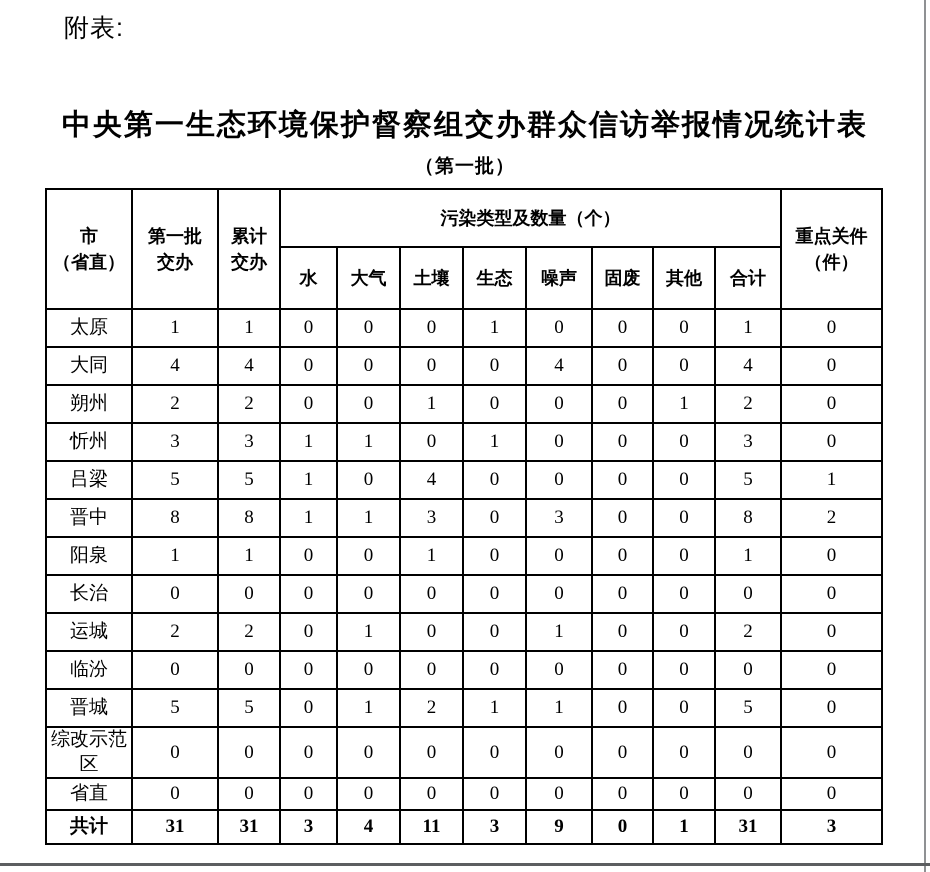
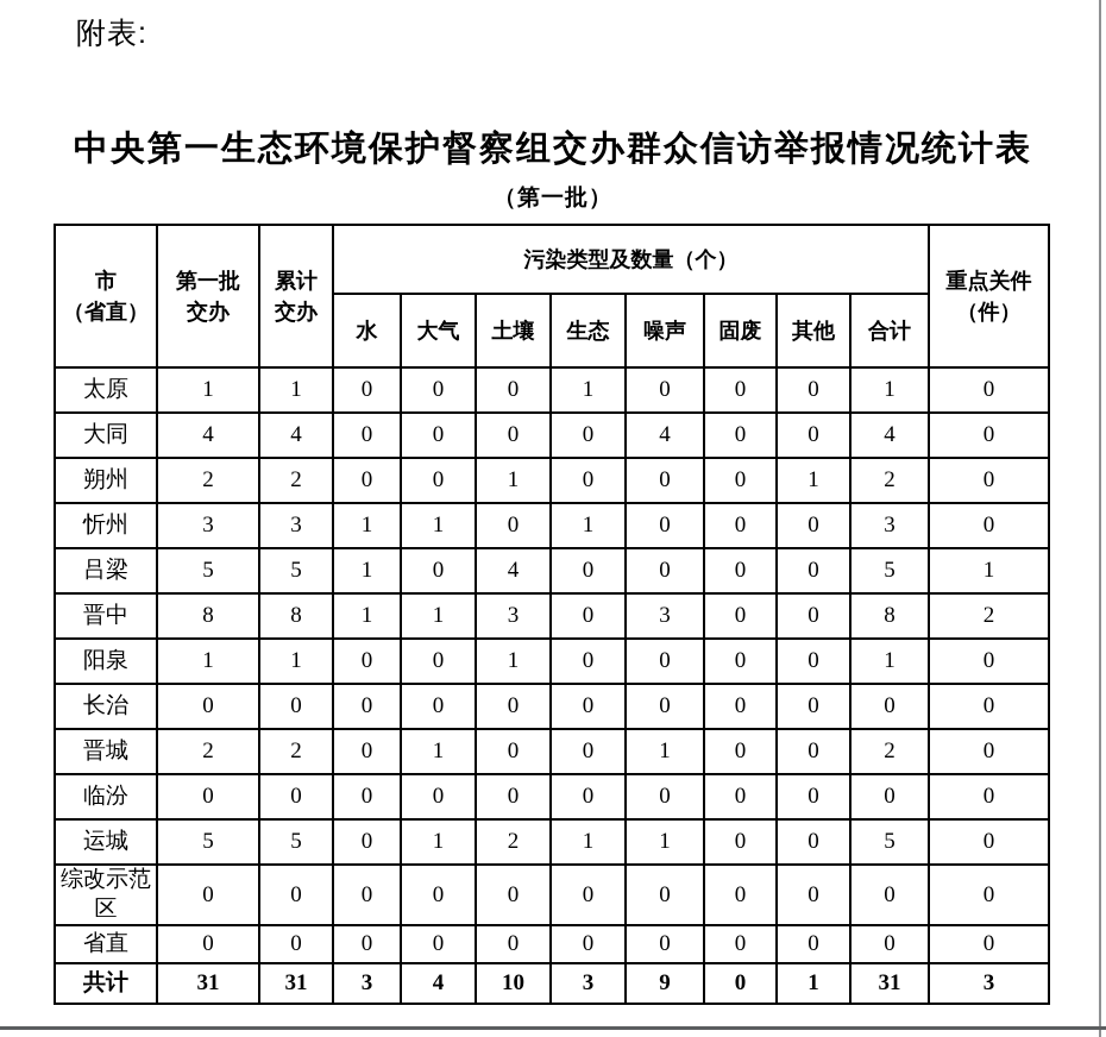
  附表:
  中央第一生态环境保护督察组交办群众信访举报情况统计表
  （第一批）
  市 （省直）	第一批 交办	累计 交办	污染类型及数量（个）	重点关件 （件）
  水	大气	土壤	生态	噪声	固废	其他	合计
  太原	1	1	0	0	0	1	0	0	0	1	0
  大同	4	4	0	0	0	0	4	0	0	4	0
  朔州	2	2	0	0	1	0	0	0	1	2	0
  忻州	3	3	1	1	0	1	0	0	0	3	0
  吕梁	5	5	1	0	4	0	0	0	0	5	1
  晋中	8	8	1	1	3	0	3	0	0	8	2
  阳泉	1	1	0	0	1	0	0	0	0	1	0
  长治	0	0	0	0	0	0	0	0	0	0	0
- 运城	2	2	0	1	0	0	1	0	0	2	0
+ 晋城	2	2	0	1	0	0	1	0	0	2	0
  临汾	0	0	0	0	0	0	0	0	0	0	0
- 晋城	5	5	0	1	2	1	1	0	0	5	0
+ 运城	5	5	0	1	2	1	1	0	0	5	0
  综改示范区	0	0	0	0	0	0	0	0	0	0	0
  省直	0	0	0	0	0	0	0	0	0	0	0
- 共计	31	31	3	4	11	3	9	0	1	31	3
+ 共计	31	31	3	4	10	3	9	0	1	31	3
